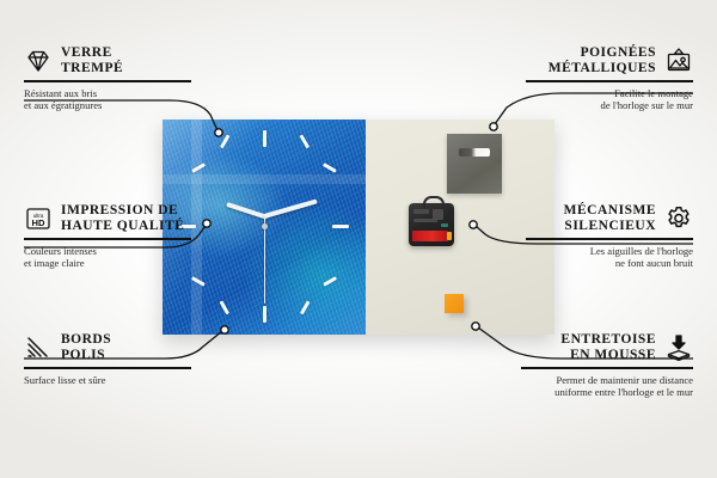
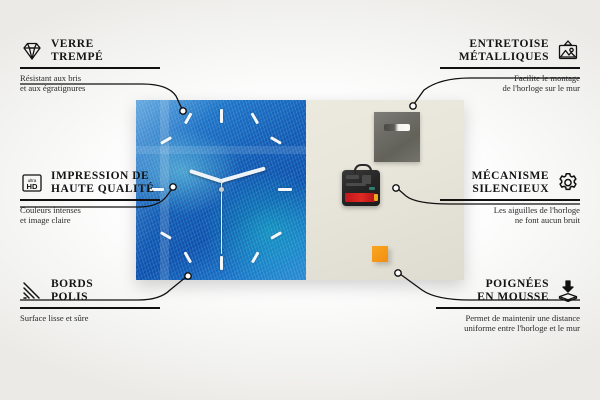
  VERRE
  TREMPÉ
  Résistant aux bris
  et aux égratignures
  HD
  IMPRESSION DE
  HAUTE QUALITÉ
  Couleurs intenses
  et image claire
  BORDS
  POLIS
  Surface lisse et sûre
- POIGNÉES
+ ENTRETOISE
  MÉTALLIQUES
  Facilite le montage
  de l'horloge sur le mur
  MÉCANISME
  SILENCIEUX
  Les aiguilles de l'horloge
  ne font aucun bruit
- ENTRETOISE
+ POIGNÉES
  EN MOUSSE
  Permet de maintenir une distance
  uniforme entre l'horloge et le mur
